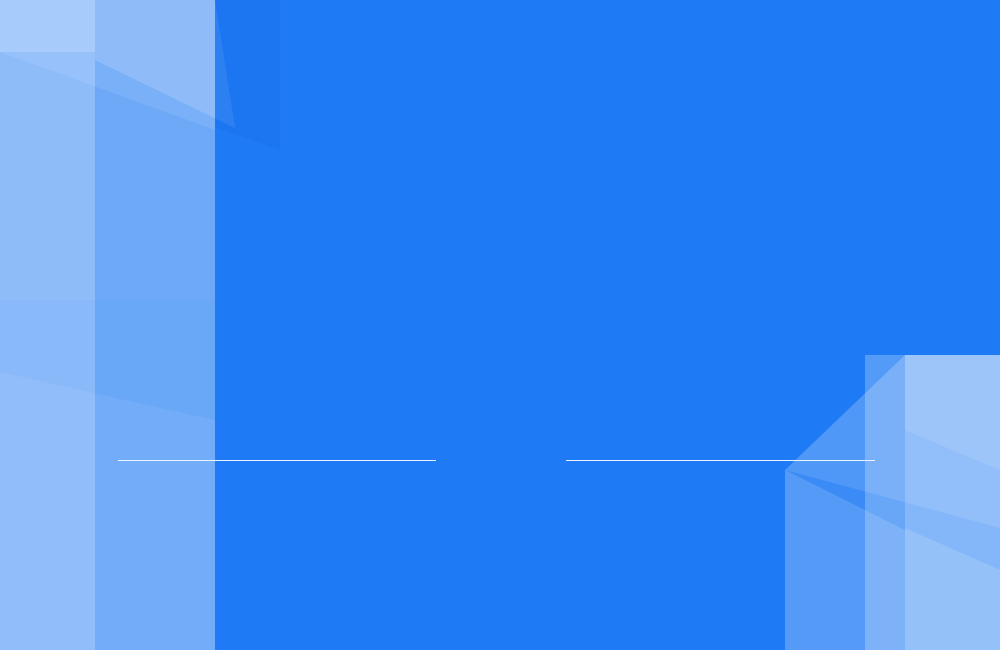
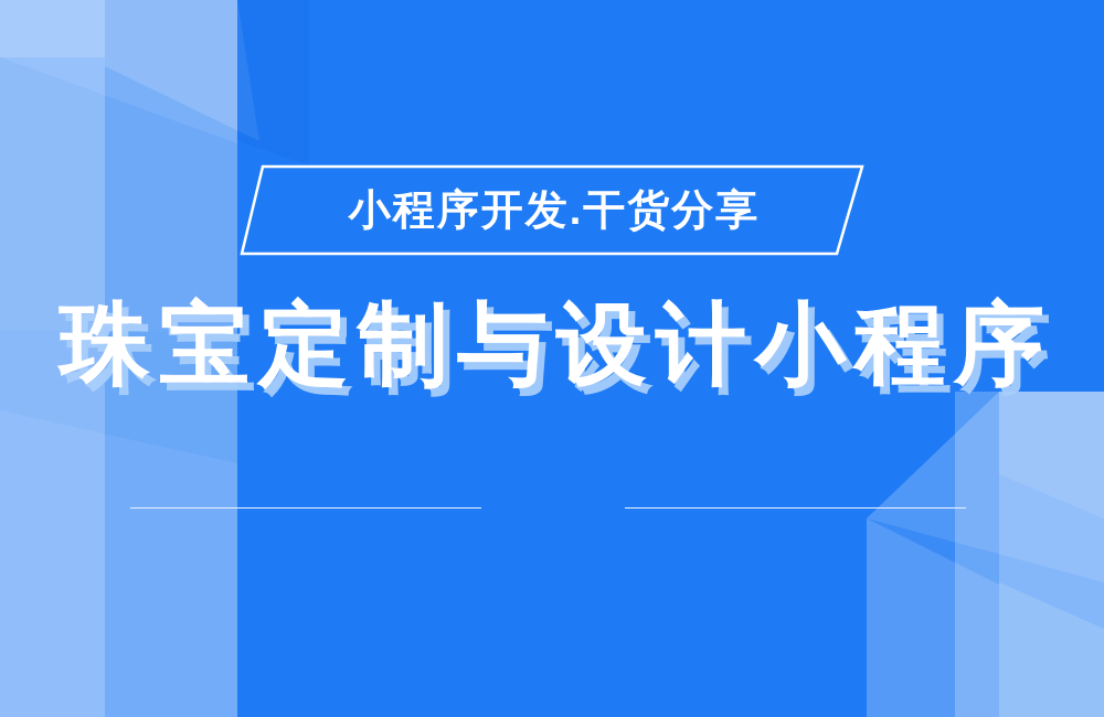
+ 小程序开发.干货分享
+ 珠宝定制与设计小程序
